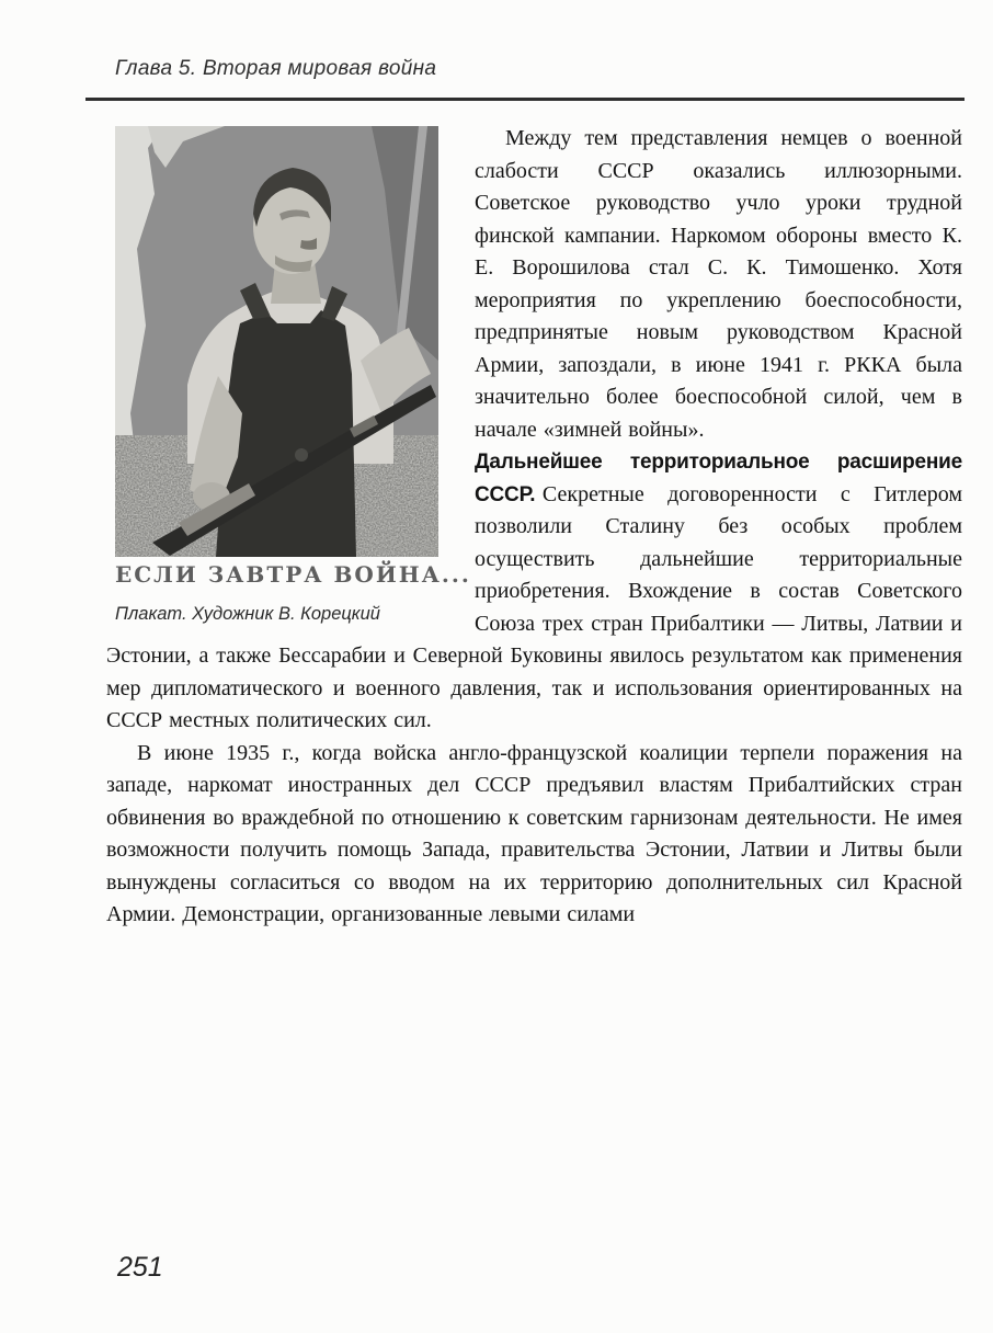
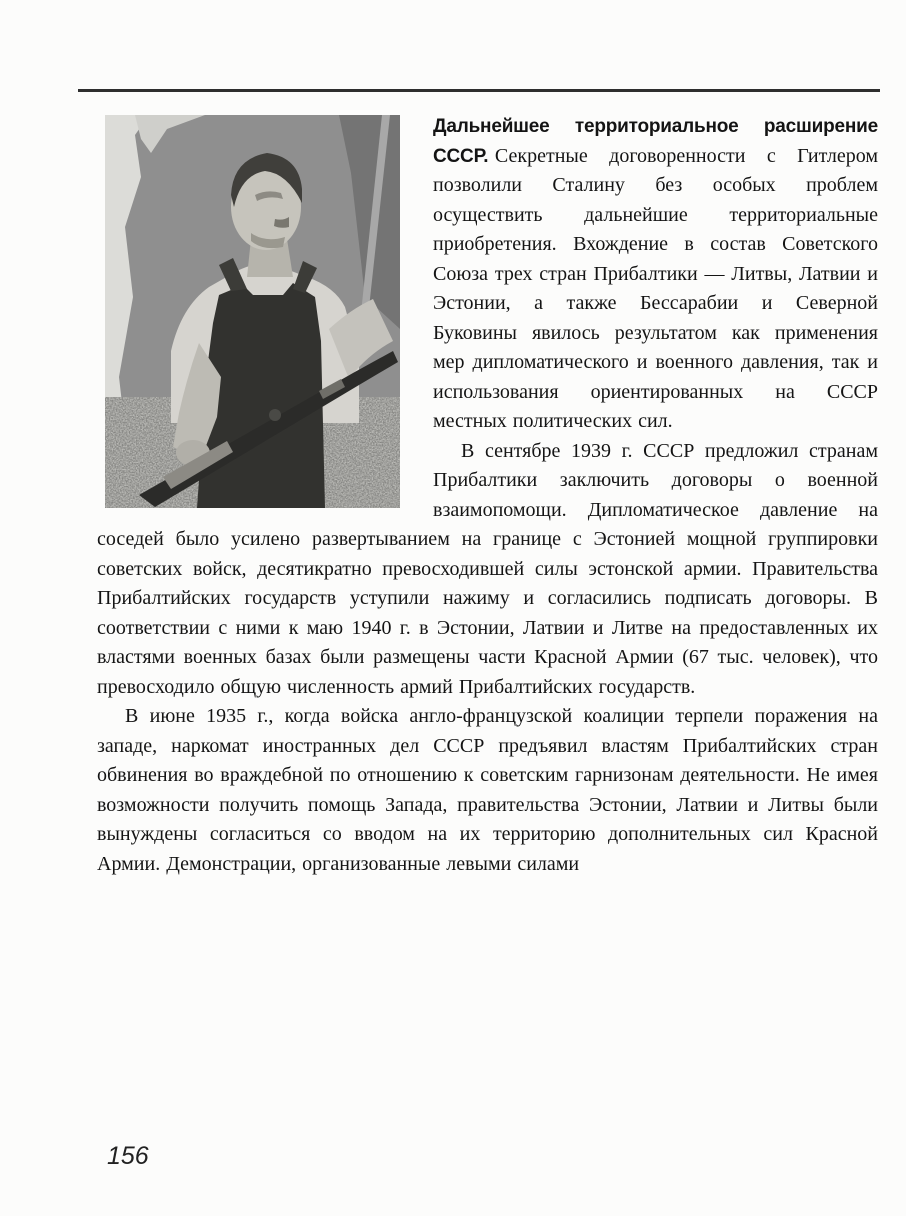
- Глава 5. Вторая мировая война
- ЕСЛИ ЗАВТРА ВОЙНА...
- Плакат. Художник В. Корецкий
- Между тем представления немцев о военной слабости СССР оказались иллюзорными. Советское руководство учло уроки трудной финской кампании. Наркомом обороны вместо К. Е. Ворошилова стал С. К. Тимошенко. Хотя мероприятия по укреплению боеспособности, предпринятые новым руководством Красной Армии, запоздали, в июне 1941 г. РККА была значительно более боеспособной силой, чем в начале «зимней войны».
  Дальнейшее территориальное расширение СССР. Секретные договоренности с Гитлером позволили Сталину без особых проблем осуществить дальнейшие территориальные приобретения. Вхождение в состав Советского Союза трех стран Прибалтики — Литвы, Латвии и Эстонии, а также Бессарабии и Северной Буковины явилось результатом как применения мер дипломатического и военного давления, так и использования ориентированных на СССР местных политических сил.
+ В сентябре 1939 г. СССР предложил странам Прибалтики заключить договоры о военной взаимопомощи. Дипломатическое давление на соседей было усилено развертыванием на границе с Эстонией мощной группировки советских войск, десятикратно превосходившей силы эстонской армии. Правительства Прибалтийских государств уступили нажиму и согласились подписать договоры. В соответствии с ними к маю 1940 г. в Эстонии, Латвии и Литве на предоставленных их властями военных базах были размещены части Красной Армии (67 тыс. человек), что превосходило общую численность армий Прибалтийских государств.
  В июне 1935 г., когда войска англо-французской коалиции терпели поражения на западе, наркомат иностранных дел СССР предъявил властям Прибалтийских стран обвинения во враждебной по отношению к советским гарнизонам деятельности. Не имея возможности получить помощь Запада, правительства Эстонии, Латвии и Литвы были вынуждены согласиться со вводом на их территорию дополнительных сил Красной Армии. Демонстрации, организованные левыми силами
- 251
+ 156
